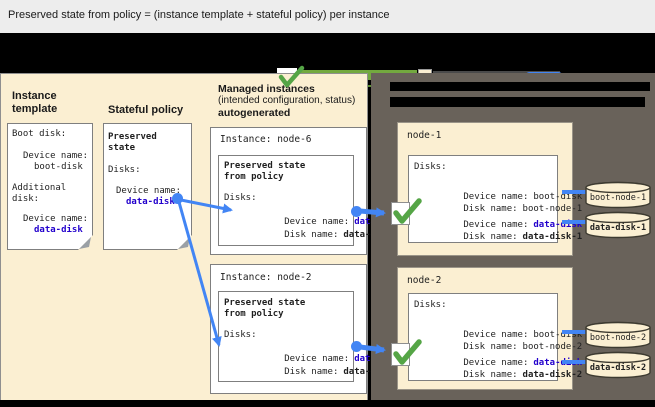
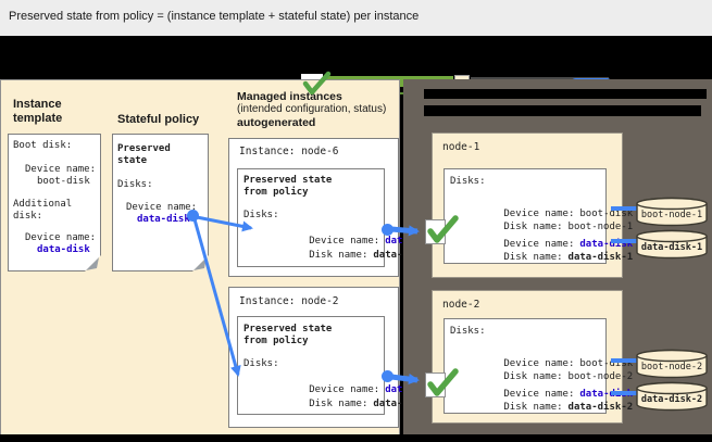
- Preserved state from policy = (instance template + stateful policy) per instance
+ Preserved state from policy = (instance template + stateful state) per instance
  Instance template
  Boot disk:
  Device name:
  boot-disk
  Additional
  disk:
  Device name:
  data-disk
  Stateful policy
  Preserved
  state
  Disks:
  Device name:
  data-disk
  Managed instances
  (intended configuration, status)
  autogenerated
  Instance: node-6
  Preserved state
  from policy
  Disks:
  Device name: dat
  Disk name: data-
  Instance: node-2
  Preserved state
  from policy
  Disks:
  Device name: dat
  Disk name: data-
  node-1
  Disks:
  Device name: boot-disk
  Disk name: boot-node-1
  Device name: data-disk
  Disk name: data-disk-1
  node-2
  Disks:
  Device name: boot-disk
  Disk name: boot-node-2
  Device name: data-
  Disk name: data-disk-2
  boot-node-1
  data-disk-1
  boot-node-2
  data-disk-2
